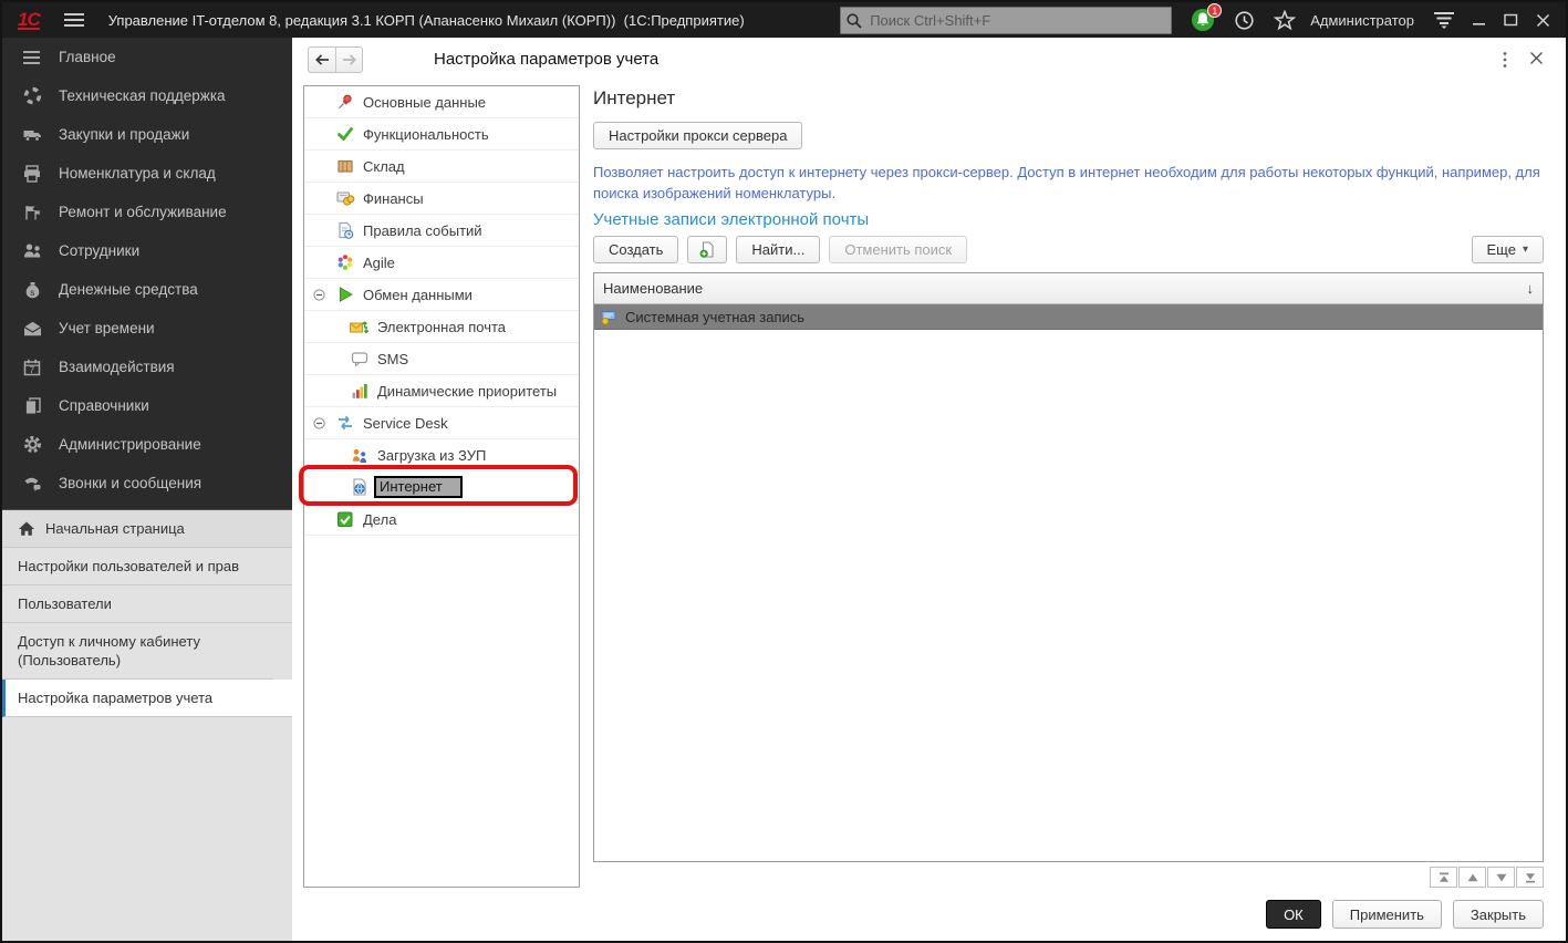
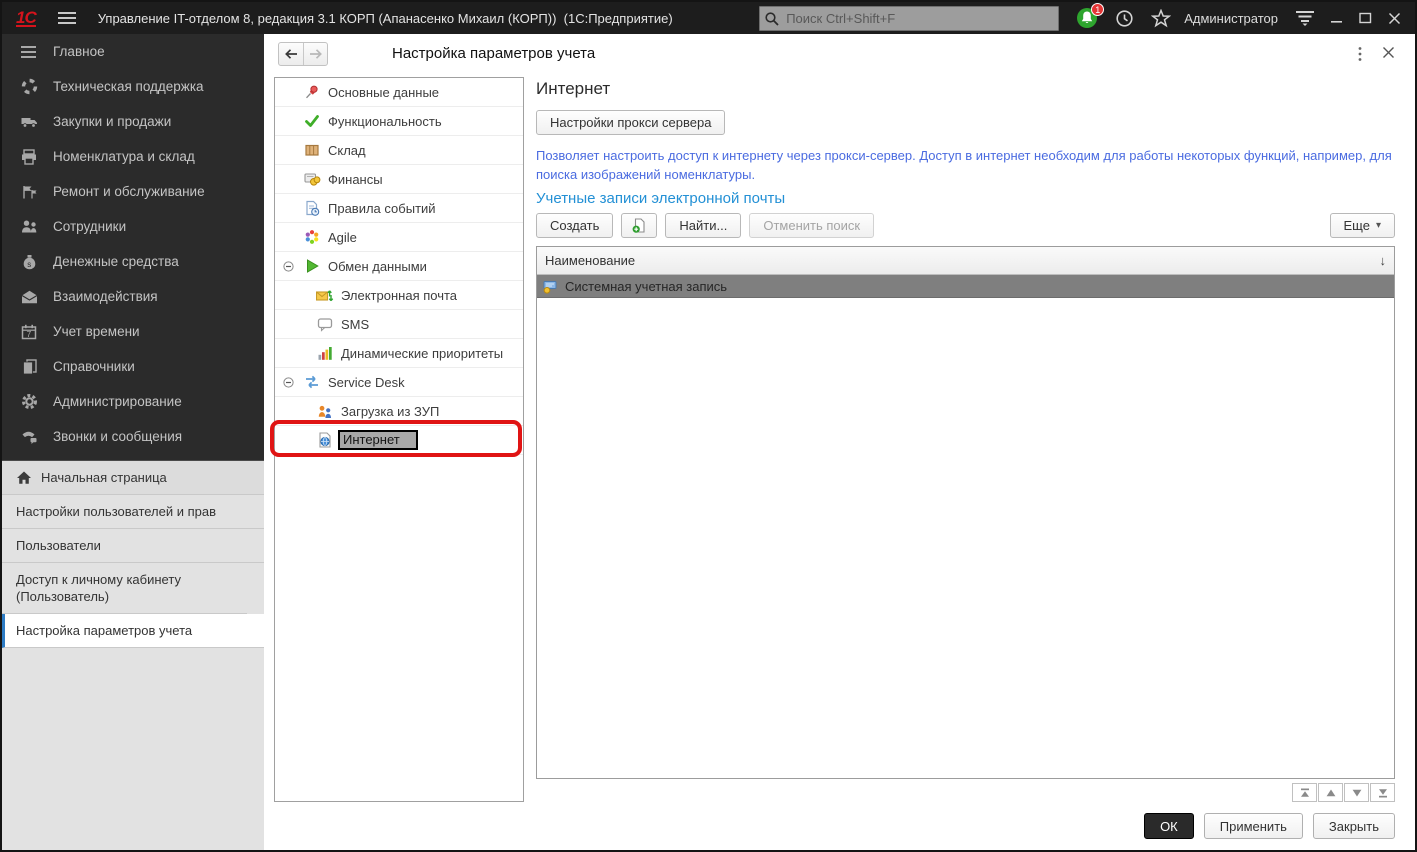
  1С
  Управление IT-отделом 8, редакция 3.1 КОРП (Апанасенко Михаил (КОРП)) (1С:Предприятие)
  Поиск Ctrl+Shift+F
  1
  Администратор
  Главное
  Техническая поддержка
  Закупки и продажи
  Номенклатура и склад
  Ремонт и обслуживание
  Сотрудники
  s
  Денежные средства
- Учет времени
+ Взаимодействия
  7
- Взаимодействия
+ Учет времени
  Справочники
  Администрирование
  Звонки и сообщения
  Начальная страница
  Настройки пользователей и прав
  Пользователи
  Доступ к личному кабинету (Пользователь)
  Настройка параметров учета
  Настройка параметров учета
  Основные данные
  Функциональность
  Склад
  Финансы
  Правила событий
  Agile
  Обмен данными
  Электронная почта
  SMS
  Динамические приоритеты
  Service Desk
  Загрузка из ЗУП
  Интернет
- Дела
  Интернет
  Настройки прокси сервера
  Позволяет настроить доступ к интернету через прокси-сервер. Доступ в интернет необходим для работы некоторых функций, например, для поиска изображений номенклатуры.
  Учетные записи электронной почты
  Создать
  Найти...
  Отменить поиск
  Еще
  ▾
  Наименование
  ↓
  Системная учетная запись
  ОК
  Применить
  Закрыть
